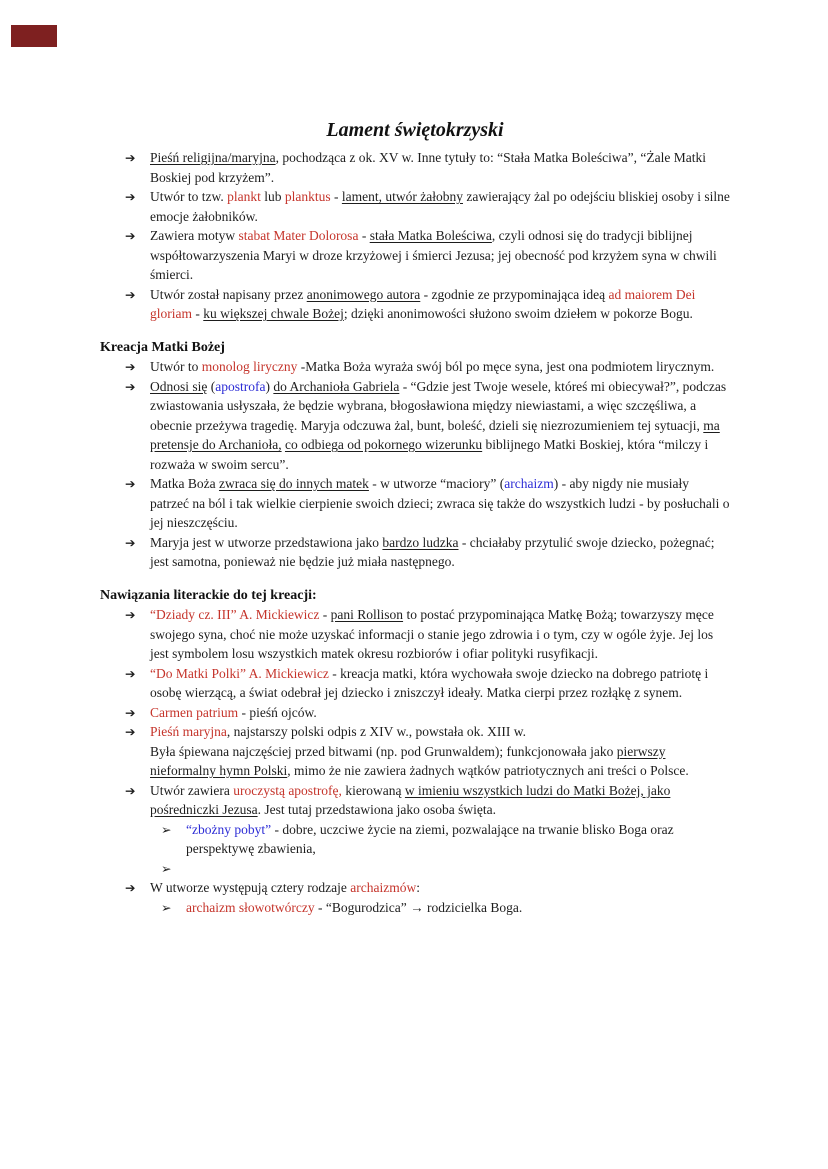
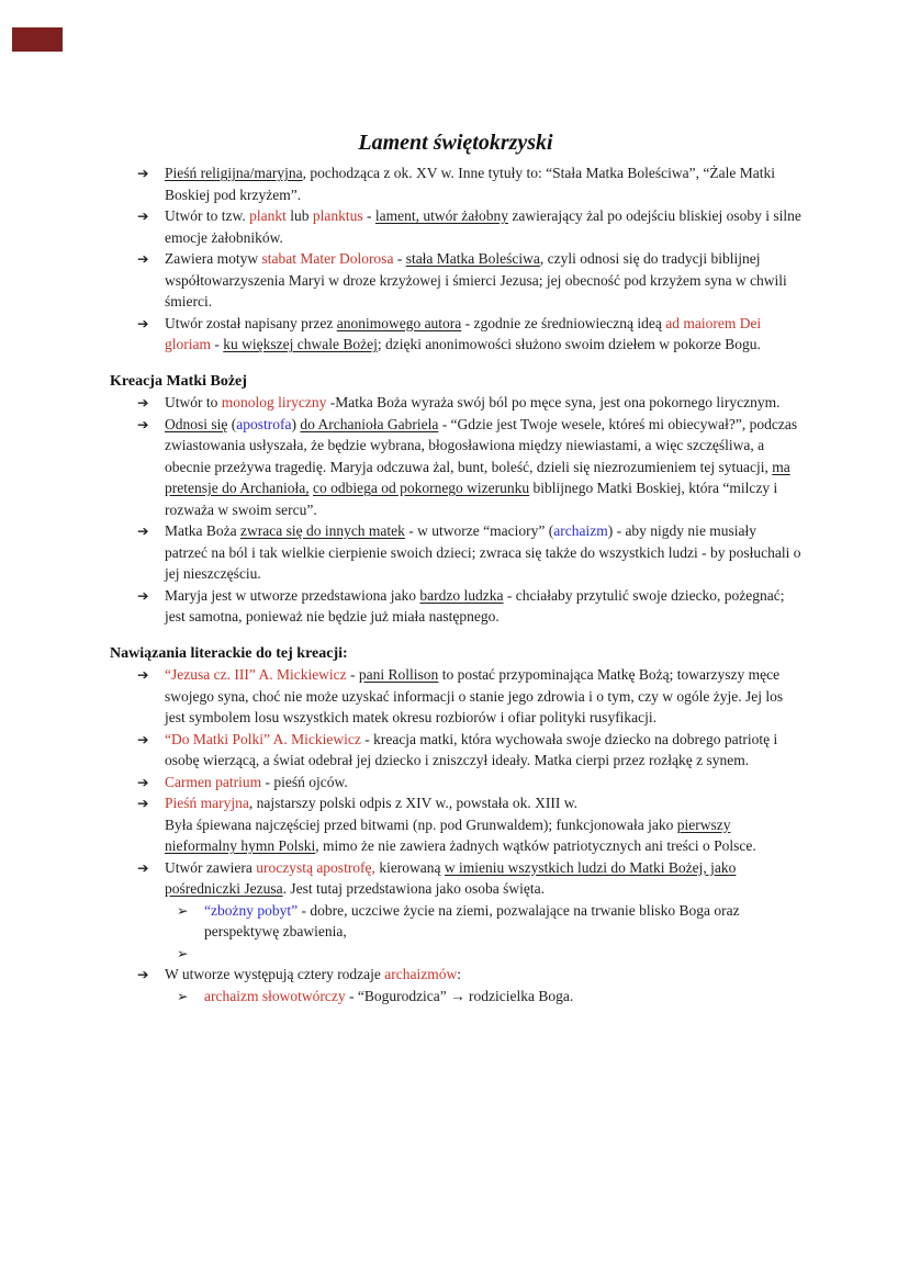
  Lament świętokrzyski
  ➔
  Pieśń religijna/maryjna, pochodząca z ok. XV w. Inne tytuły to: “Stała Matka Boleściwa”, “Żale Matki Boskiej pod krzyżem”.
  ➔
  Utwór to tzw. plankt lub planktus - lament, utwór żałobny zawierający żal po odejściu bliskiej osoby i silne emocje żałobników.
  ➔
  Zawiera motyw stabat Mater Dolorosa - stała Matka Boleściwa, czyli odnosi się do tradycji biblijnej współtowarzyszenia Maryi w droze krzyżowej i śmierci Jezusa; jej obecność pod krzyżem syna w chwili śmierci.
  ➔
- Utwór został napisany przez anonimowego autora - zgodnie ze przypominająca ideą ad maiorem Dei gloriam - ku większej chwale Bożej; dzięki anonimowości służono swoim dziełem w pokorze Bogu.
+ Utwór został napisany przez anonimowego autora - zgodnie ze średniowieczną ideą ad maiorem Dei gloriam - ku większej chwale Bożej; dzięki anonimowości służono swoim dziełem w pokorze Bogu.
  Kreacja Matki Bożej
  ➔
- Utwór to monolog liryczny -Matka Boża wyraża swój ból po męce syna, jest ona podmiotem lirycznym.
+ Utwór to monolog liryczny -Matka Boża wyraża swój ból po męce syna, jest ona pokornego lirycznym.
  ➔
  Odnosi się (apostrofa) do Archanioła Gabriela - “Gdzie jest Twoje wesele, któreś mi obiecywał?”, podczas zwiastowania usłyszała, że będzie wybrana, błogosławiona między niewiastami, a więc szczęśliwa, a obecnie przeżywa tragedię. Maryja odczuwa żal, bunt, boleść, dzieli się niezrozumieniem tej sytuacji, ma pretensje do Archanioła, co odbiega od pokornego wizerunku biblijnego Matki Boskiej, która “milczy i rozważa w swoim sercu”.
  ➔
  Matka Boża zwraca się do innych matek - w utworze “maciory” (archaizm) - aby nigdy nie musiały patrzeć na ból i tak wielkie cierpienie swoich dzieci; zwraca się także do wszystkich ludzi - by posłuchali o jej nieszczęściu.
  ➔
  Maryja jest w utworze przedstawiona jako bardzo ludzka - chciałaby przytulić swoje dziecko, pożegnać; jest samotna, ponieważ nie będzie już miała następnego.
  Nawiązania literackie do tej kreacji:
  ➔
- “Dziady cz. III” A. Mickiewicz - pani Rollison to postać przypominająca Matkę Bożą; towarzyszy męce swojego syna, choć nie może uzyskać informacji o stanie jego zdrowia i o tym, czy w ogóle żyje. Jej los jest symbolem losu wszystkich matek okresu rozbiorów i ofiar polityki rusyfikacji.
+ “Jezusa cz. III” A. Mickiewicz - pani Rollison to postać przypominająca Matkę Bożą; towarzyszy męce swojego syna, choć nie może uzyskać informacji o stanie jego zdrowia i o tym, czy w ogóle żyje. Jej los jest symbolem losu wszystkich matek okresu rozbiorów i ofiar polityki rusyfikacji.
  ➔
  “Do Matki Polki” A. Mickiewicz - kreacja matki, która wychowała swoje dziecko na dobrego patriotę i osobę wierzącą, a świat odebrał jej dziecko i zniszczył ideały. Matka cierpi przez rozłąkę z synem.
  ➔
  Carmen patrium - pieśń ojców.
  ➔
  Pieśń maryjna, najstarszy polski odpis z XIV w., powstała ok. XIII w.
  Była śpiewana najczęściej przed bitwami (np. pod Grunwaldem); funkcjonowała jako pierwszy nieformalny hymn Polski, mimo że nie zawiera żadnych wątków patriotycznych ani treści o Polsce.
  ➔
  Utwór zawiera uroczystą apostrofę, kierowaną w imieniu wszystkich ludzi do Matki Bożej, jako pośredniczki Jezusa. Jest tutaj przedstawiona jako osoba święta.
  ➢
  “zbożny pobyt” - dobre, uczciwe życie na ziemi, pozwalające na trwanie blisko Boga oraz perspektywę zbawienia,
  ➢
  ➔
  W utworze występują cztery rodzaje archaizmów:
  ➢
  archaizm słowotwórczy - “Bogurodzica” → rodzicielka Boga.
